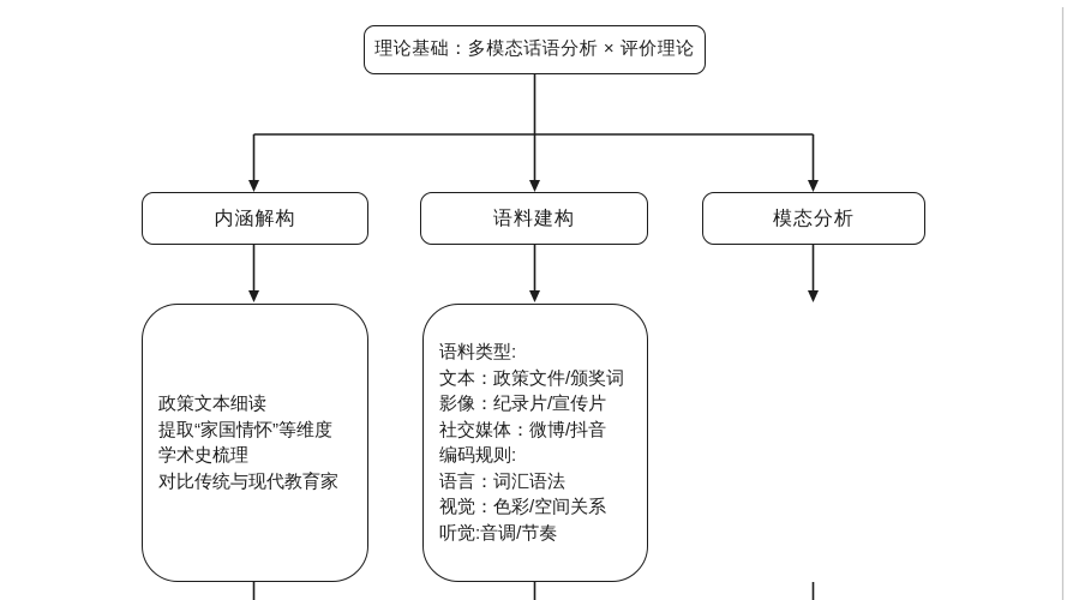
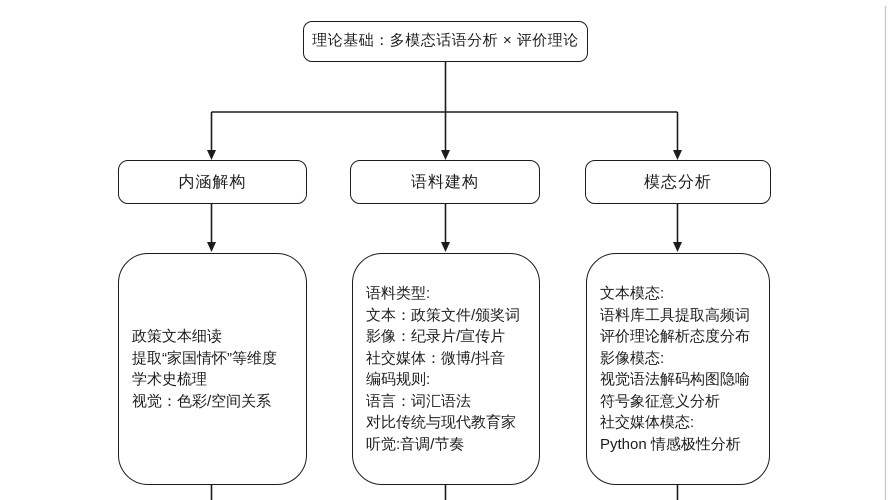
  理论基础：多模态话语分析 × 评价理论
  内涵解构
  语料建构
  模态分析
  政策文本细读
  提取“家国情怀”等维度
  学术史梳理
- 对比传统与现代教育家
+ 视觉：色彩/空间关系
  语料类型:
  文本：政策文件/颁奖词
  影像：纪录片/宣传片
  社交媒体：微博/抖音
  编码规则:
  语言：词汇语法
- 视觉：色彩/空间关系
+ 对比传统与现代教育家
  听觉:音调/节奏
+ 文本模态:
+ 语料库工具提取高频词
+ 评价理论解析态度分布
+ 影像模态:
+ 视觉语法解码构图隐喻
+ 符号象征意义分析
+ 社交媒体模态:
+ Python 情感极性分析
